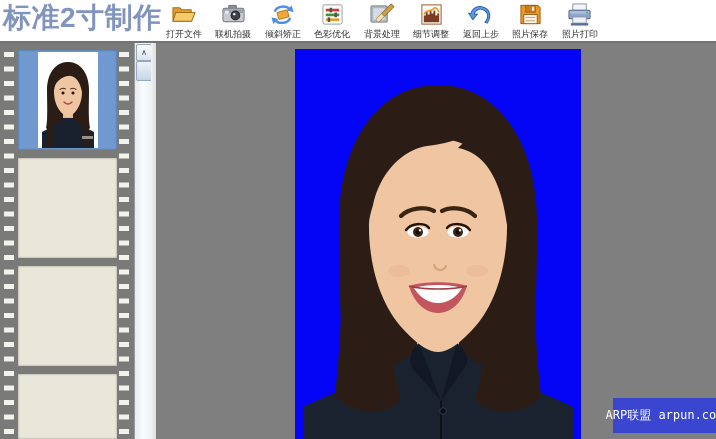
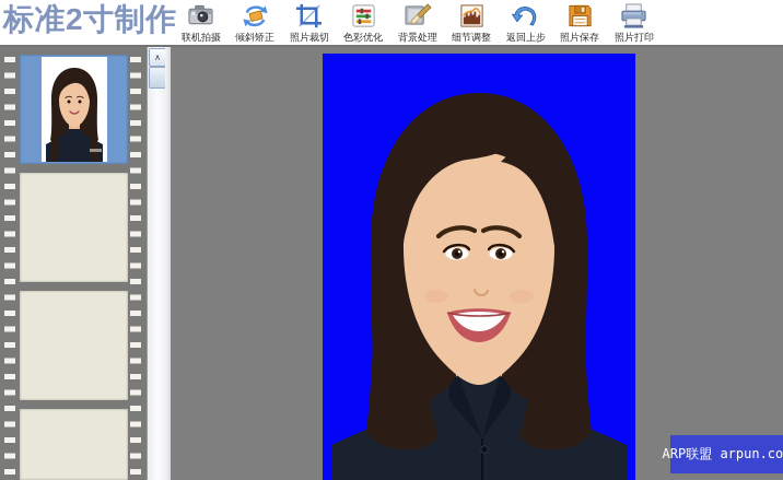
  标准2寸制作
- 打开文件
  联机拍摄
  倾斜矫正
+ 照片裁切
  色彩优化
  背景处理
  细节调整
  返回上步
  照片保存
  照片打印
  ∧
  ARP联盟 arpun.co
